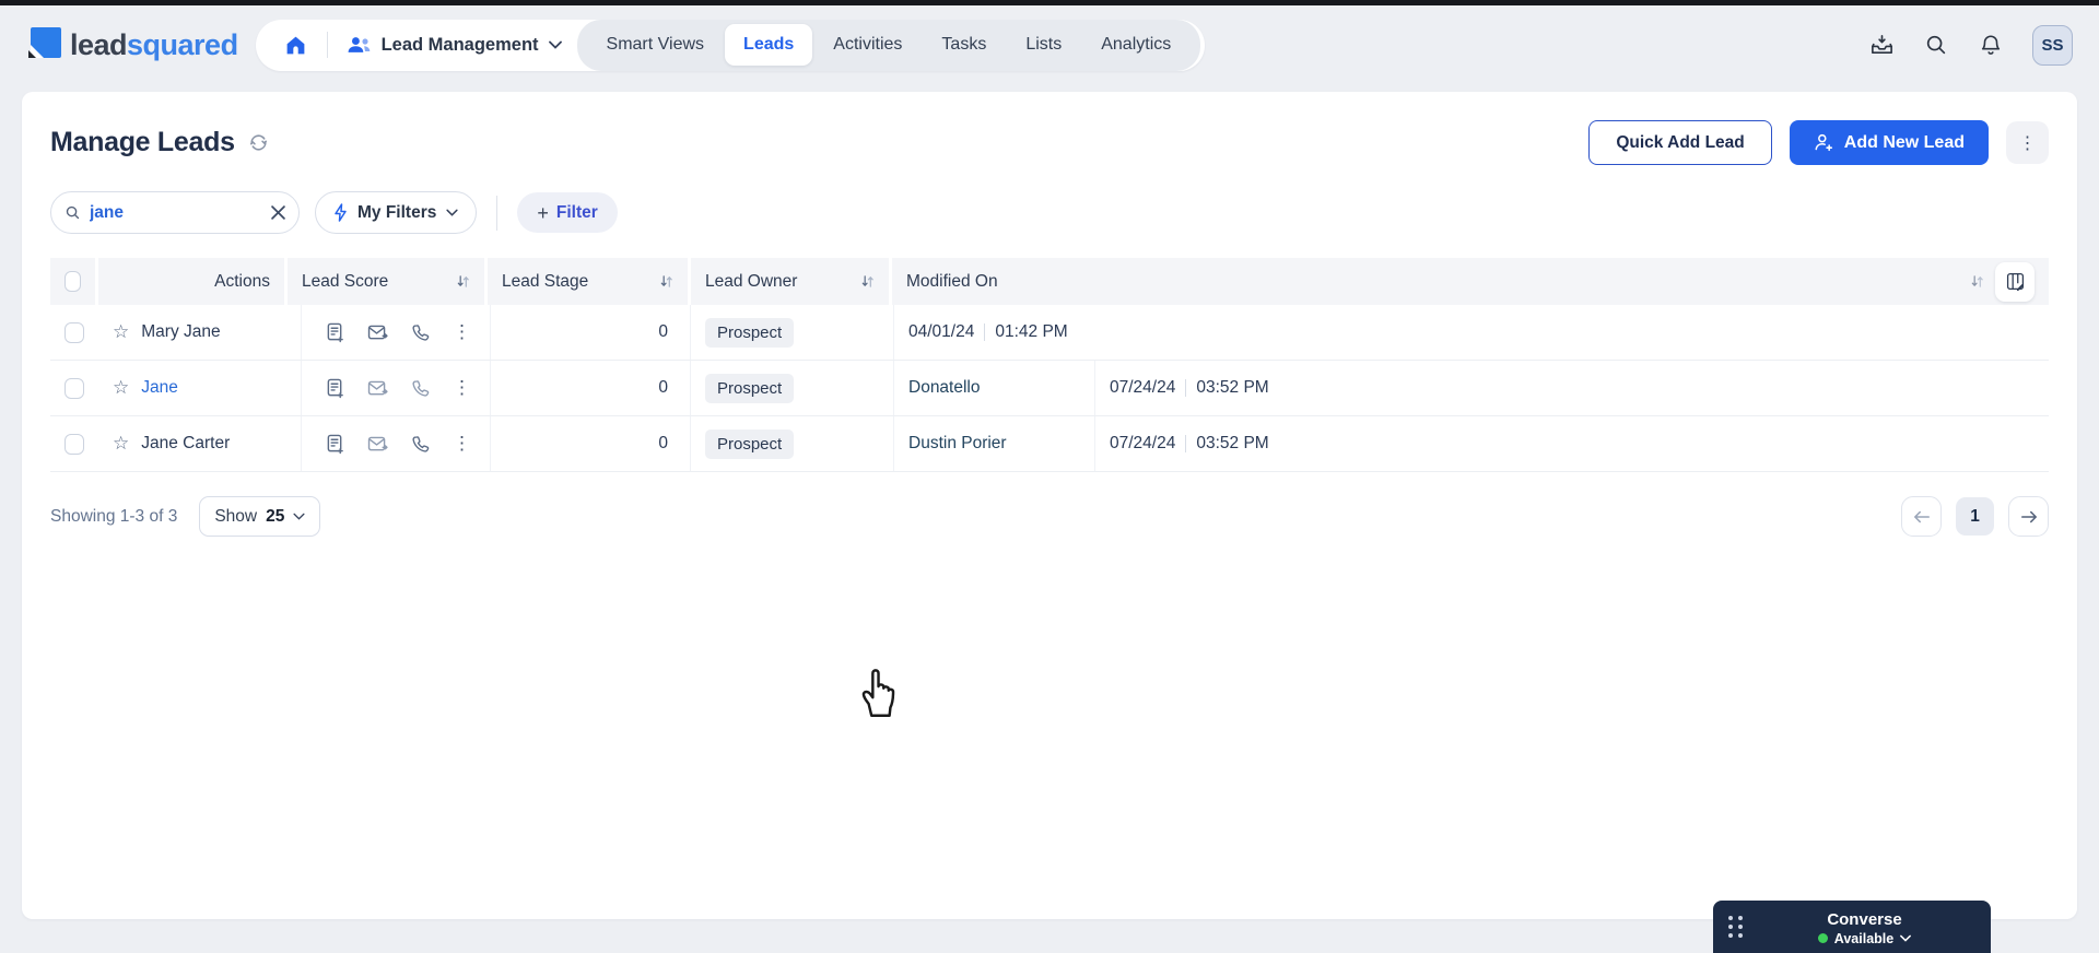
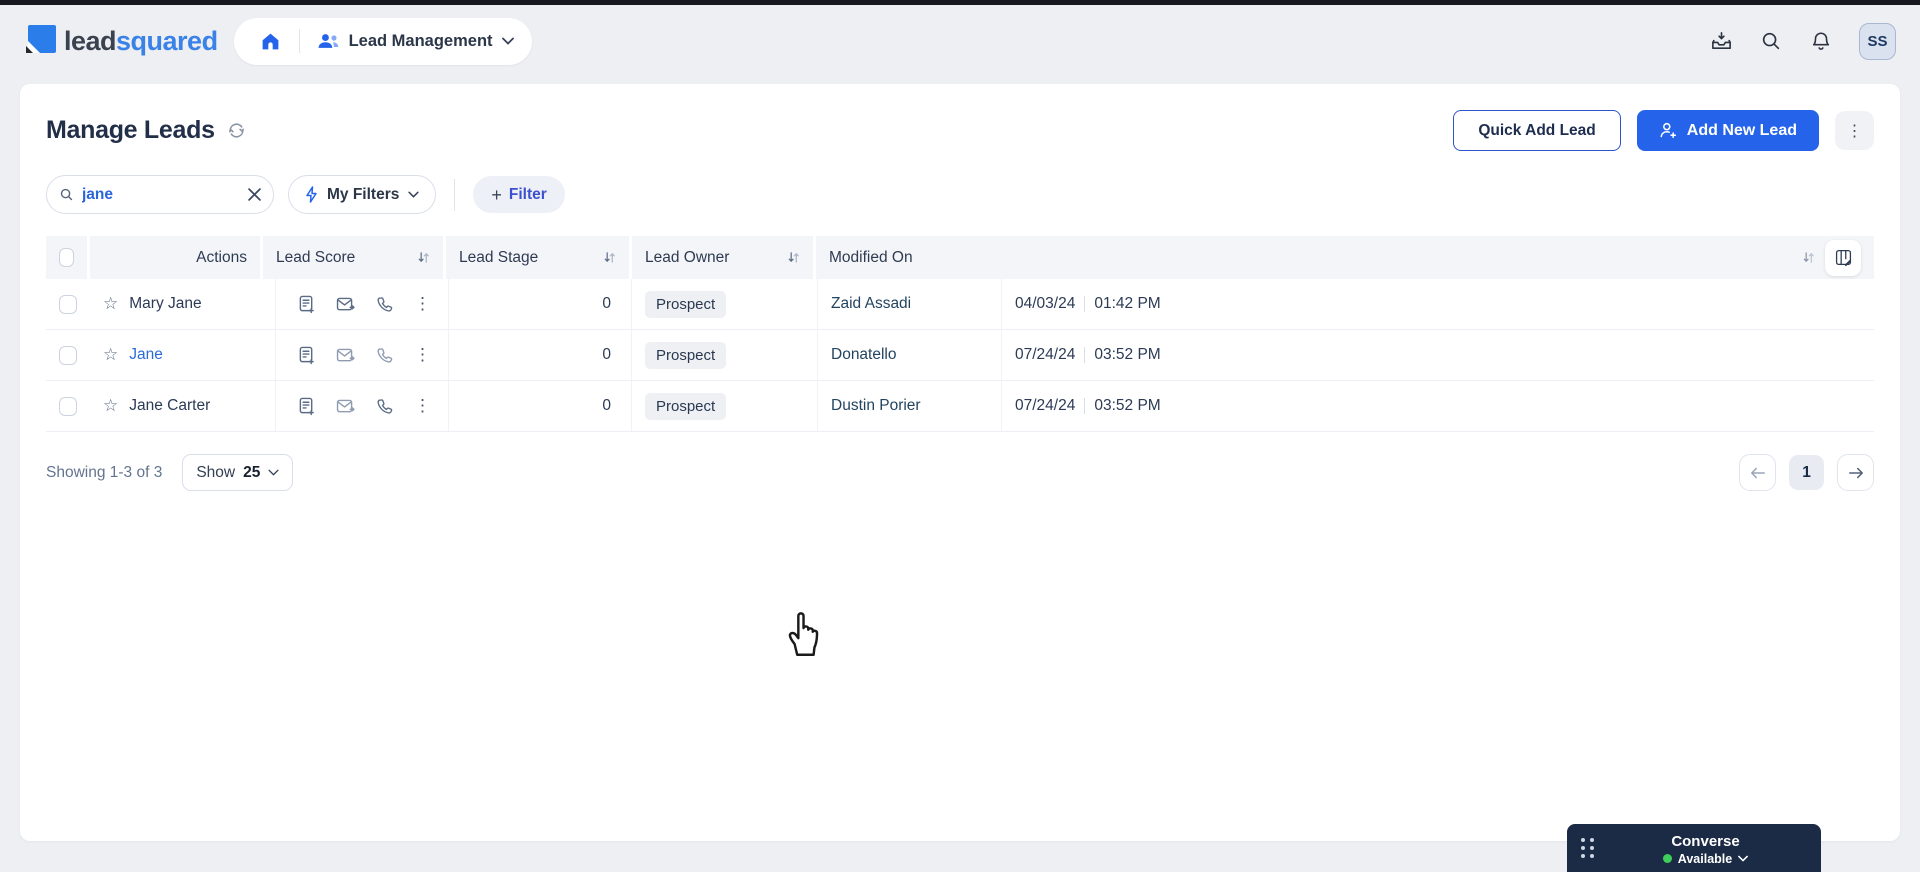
  leadsquared
  Lead Management
- Smart Views
- Leads
- Activities
- Tasks
- Lists
- Analytics
  SS
  Manage Leads
  Quick Add Lead
  Add New Lead
  ⋮
  jane
  My Filters
  +
  Filter
  Actions
  Lead Score
  Lead Stage
  Lead Owner
  Modified On
  ☆
  Mary Jane
  ⋮
  0
  Prospect
+ Zaid Assadi
- 04/01/24
+ 04/03/24
  01:42 PM
  ☆
  Jane
  ⋮
  0
  Prospect
  Donatello
  07/24/24
  03:52 PM
  ☆
  Jane Carter
  ⋮
  0
  Prospect
  Dustin Porier
  07/24/24
  03:52 PM
  Showing 1-3 of 3
  Show
  25
  1
  Converse
  Available
